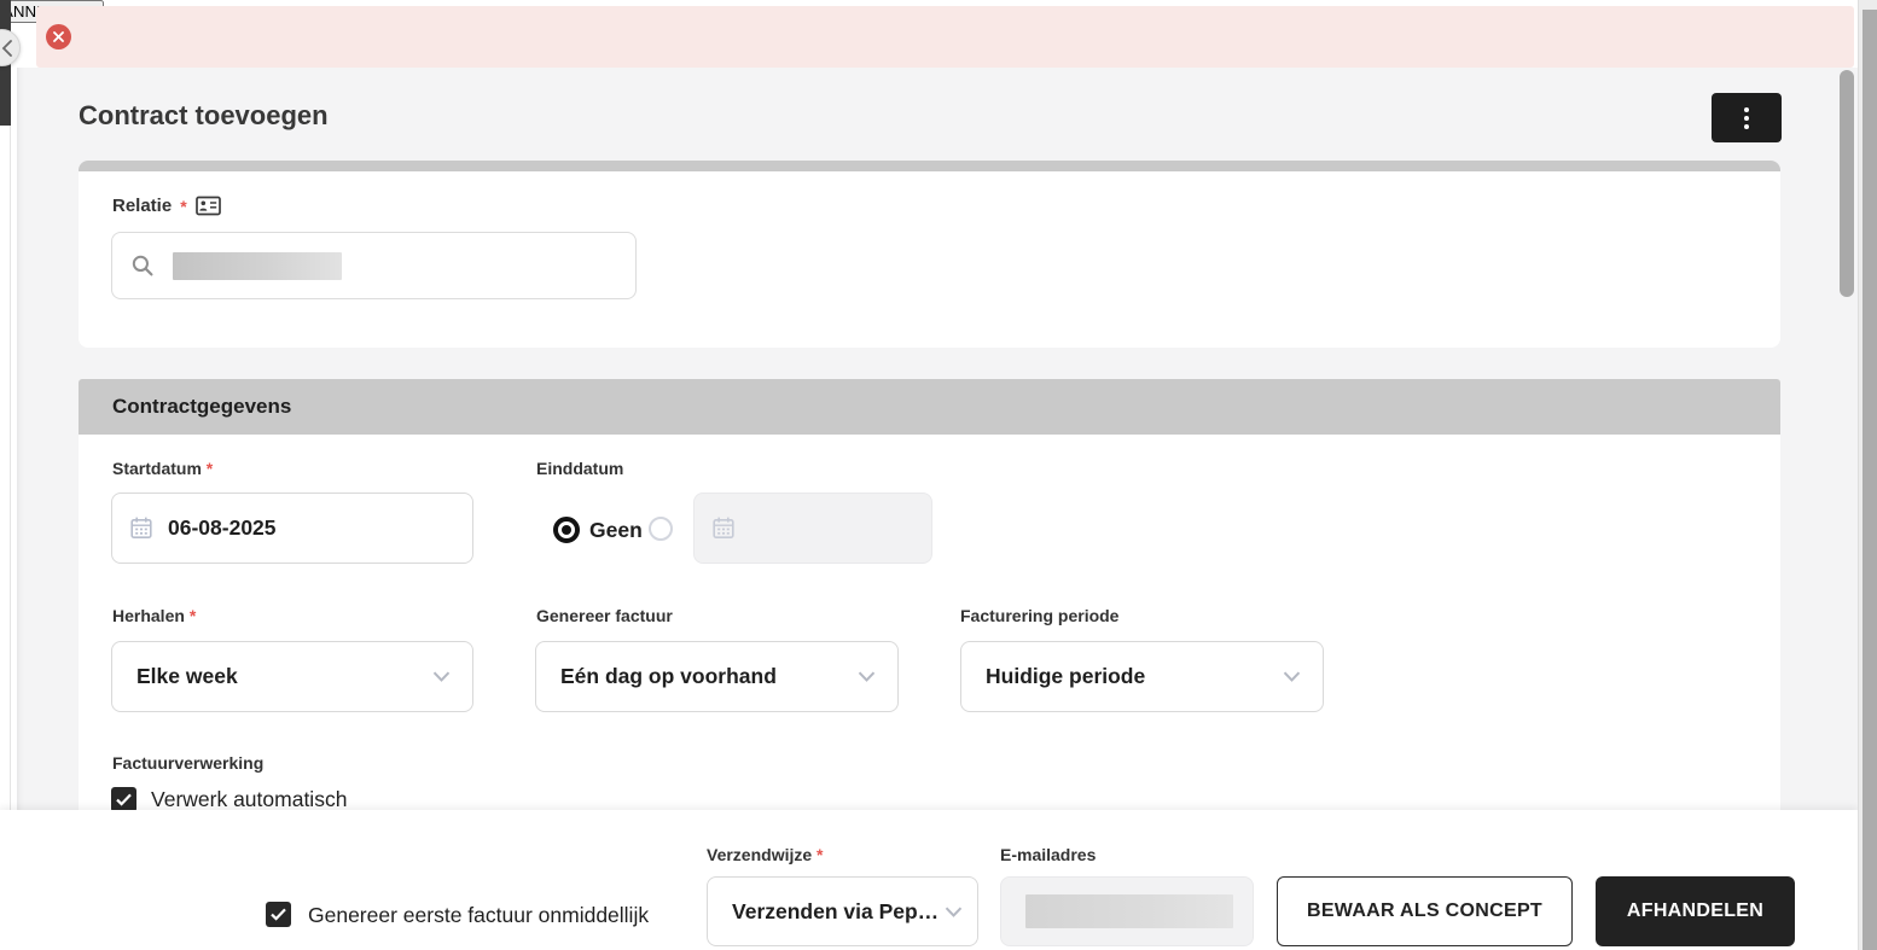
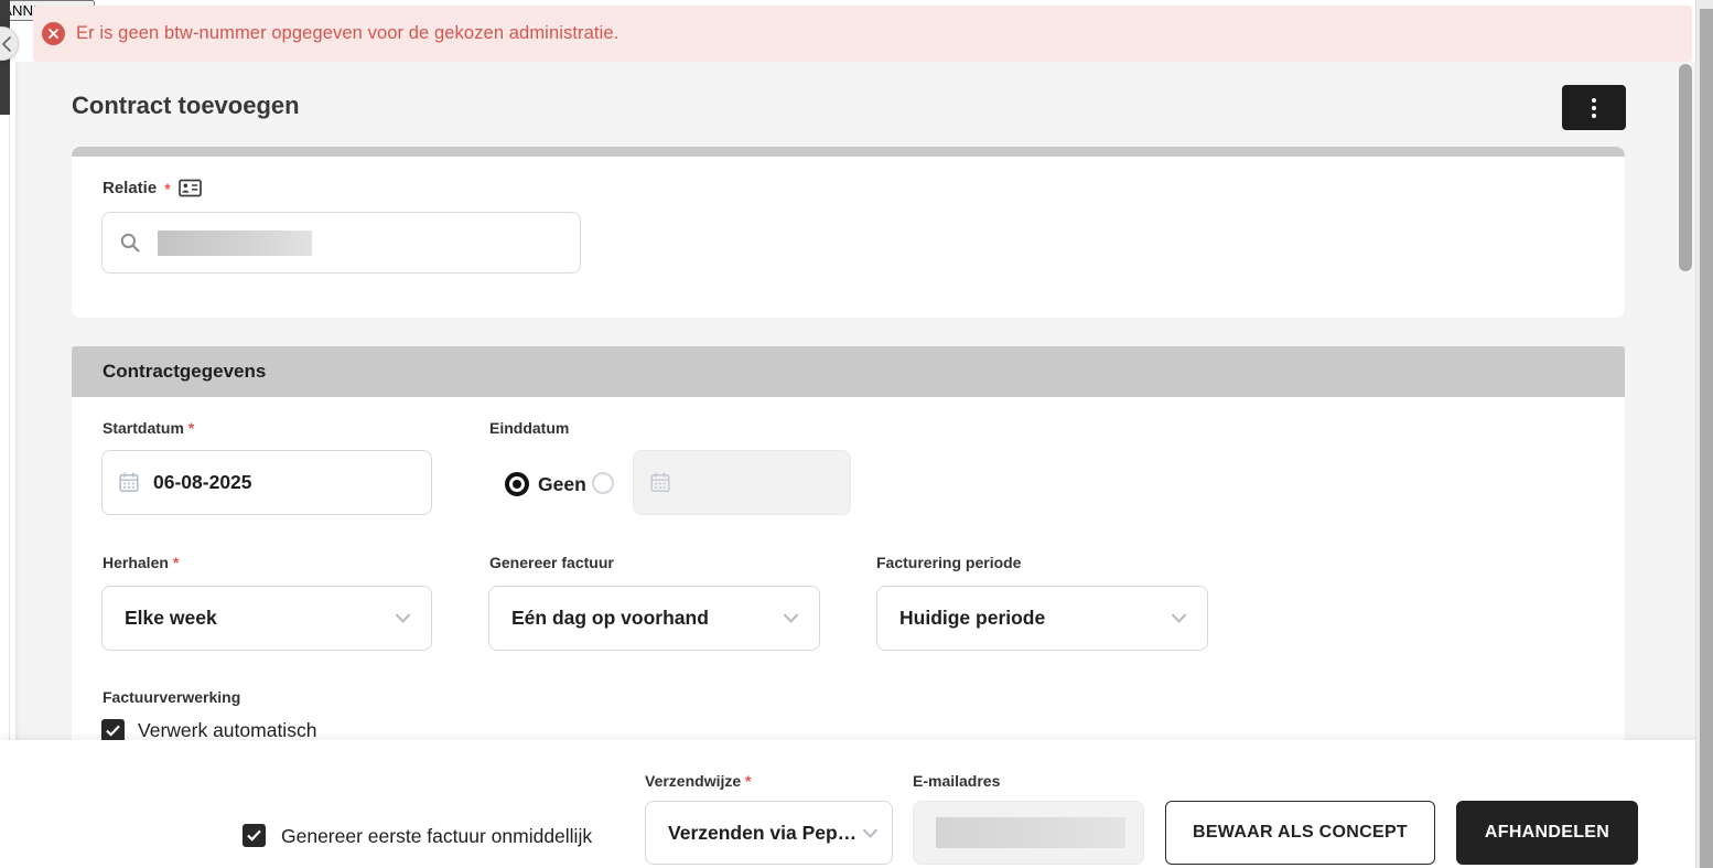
+ Er is geen btw-nummer opgegeven voor de gekozen administratie.
  Contract toevoegen
  Relatie
  *
  Contractgegevens
  Startdatum *
  06-08-2025
  Einddatum
  Geen
  Herhalen *
  Elke week
  Genereer factuur
  Eén dag op voorhand
  Facturering periode
  Huidige periode
  Factuurverwerking
  Verwerk automatisch
  Genereer eerste factuur onmiddellijk
  Verzendwijze *
  Verzenden via Pep…
  E-mailadres
  BEWAAR ALS CONCEPT
  AFHANDELEN
